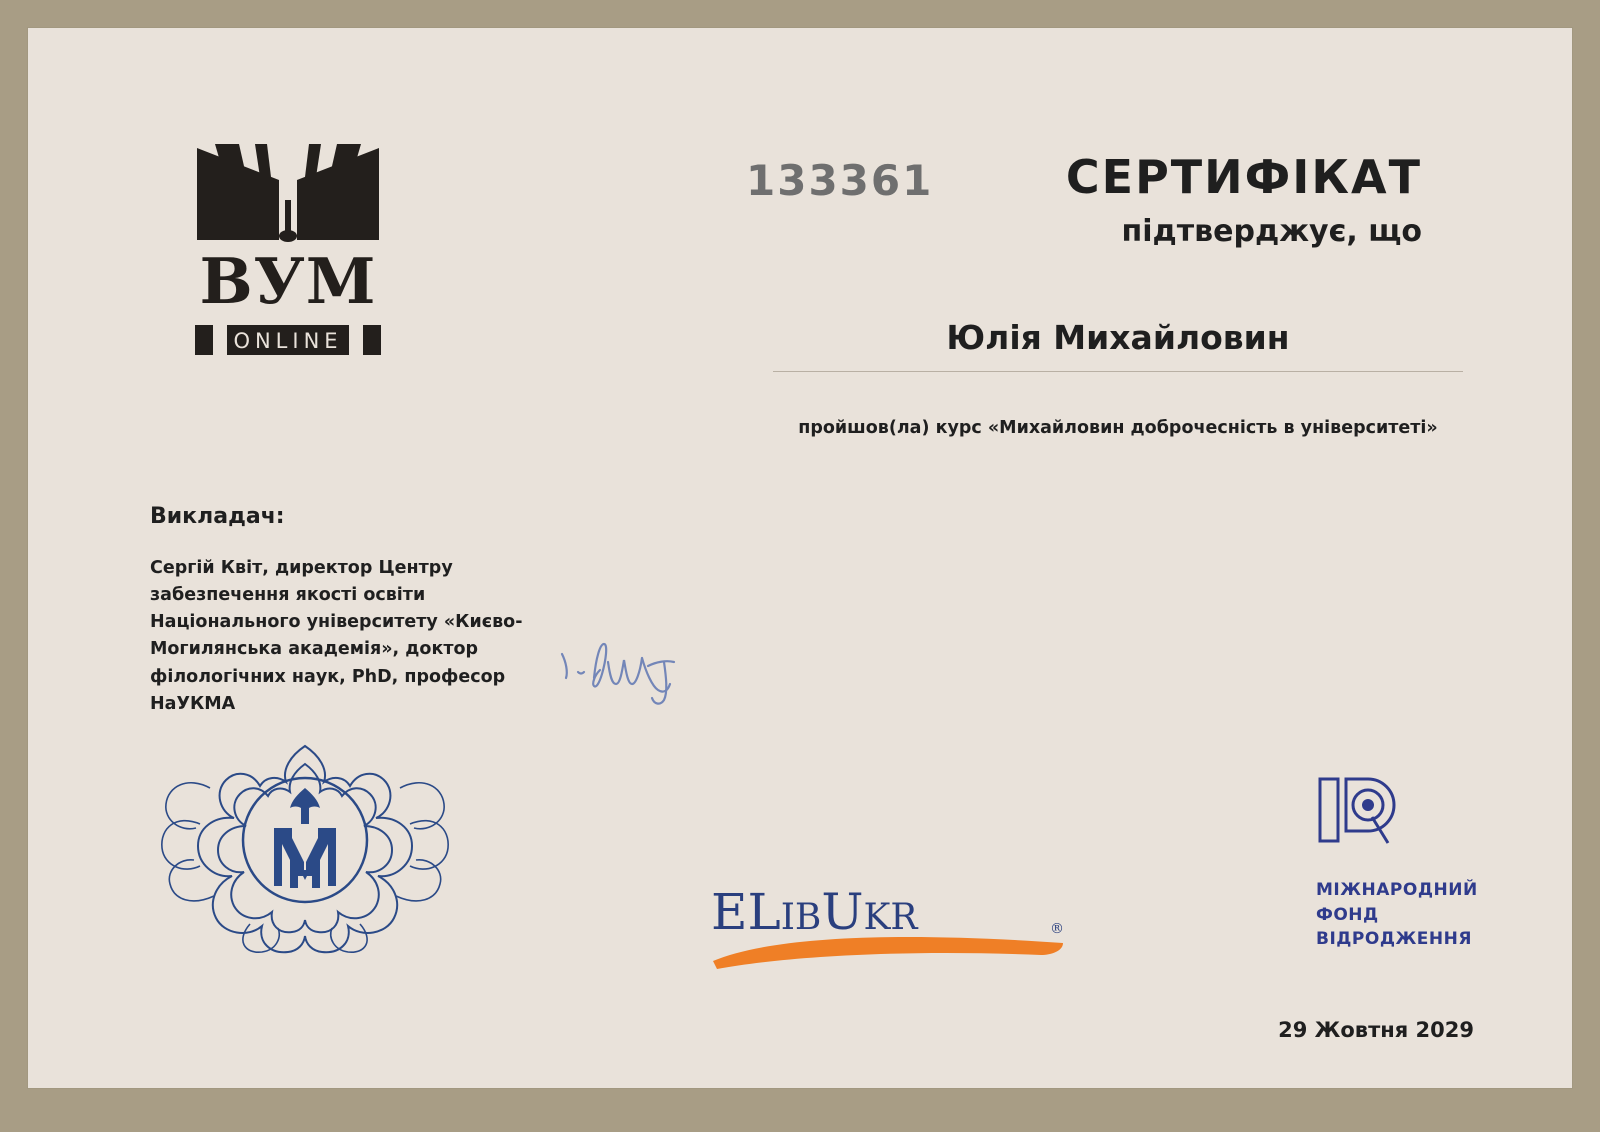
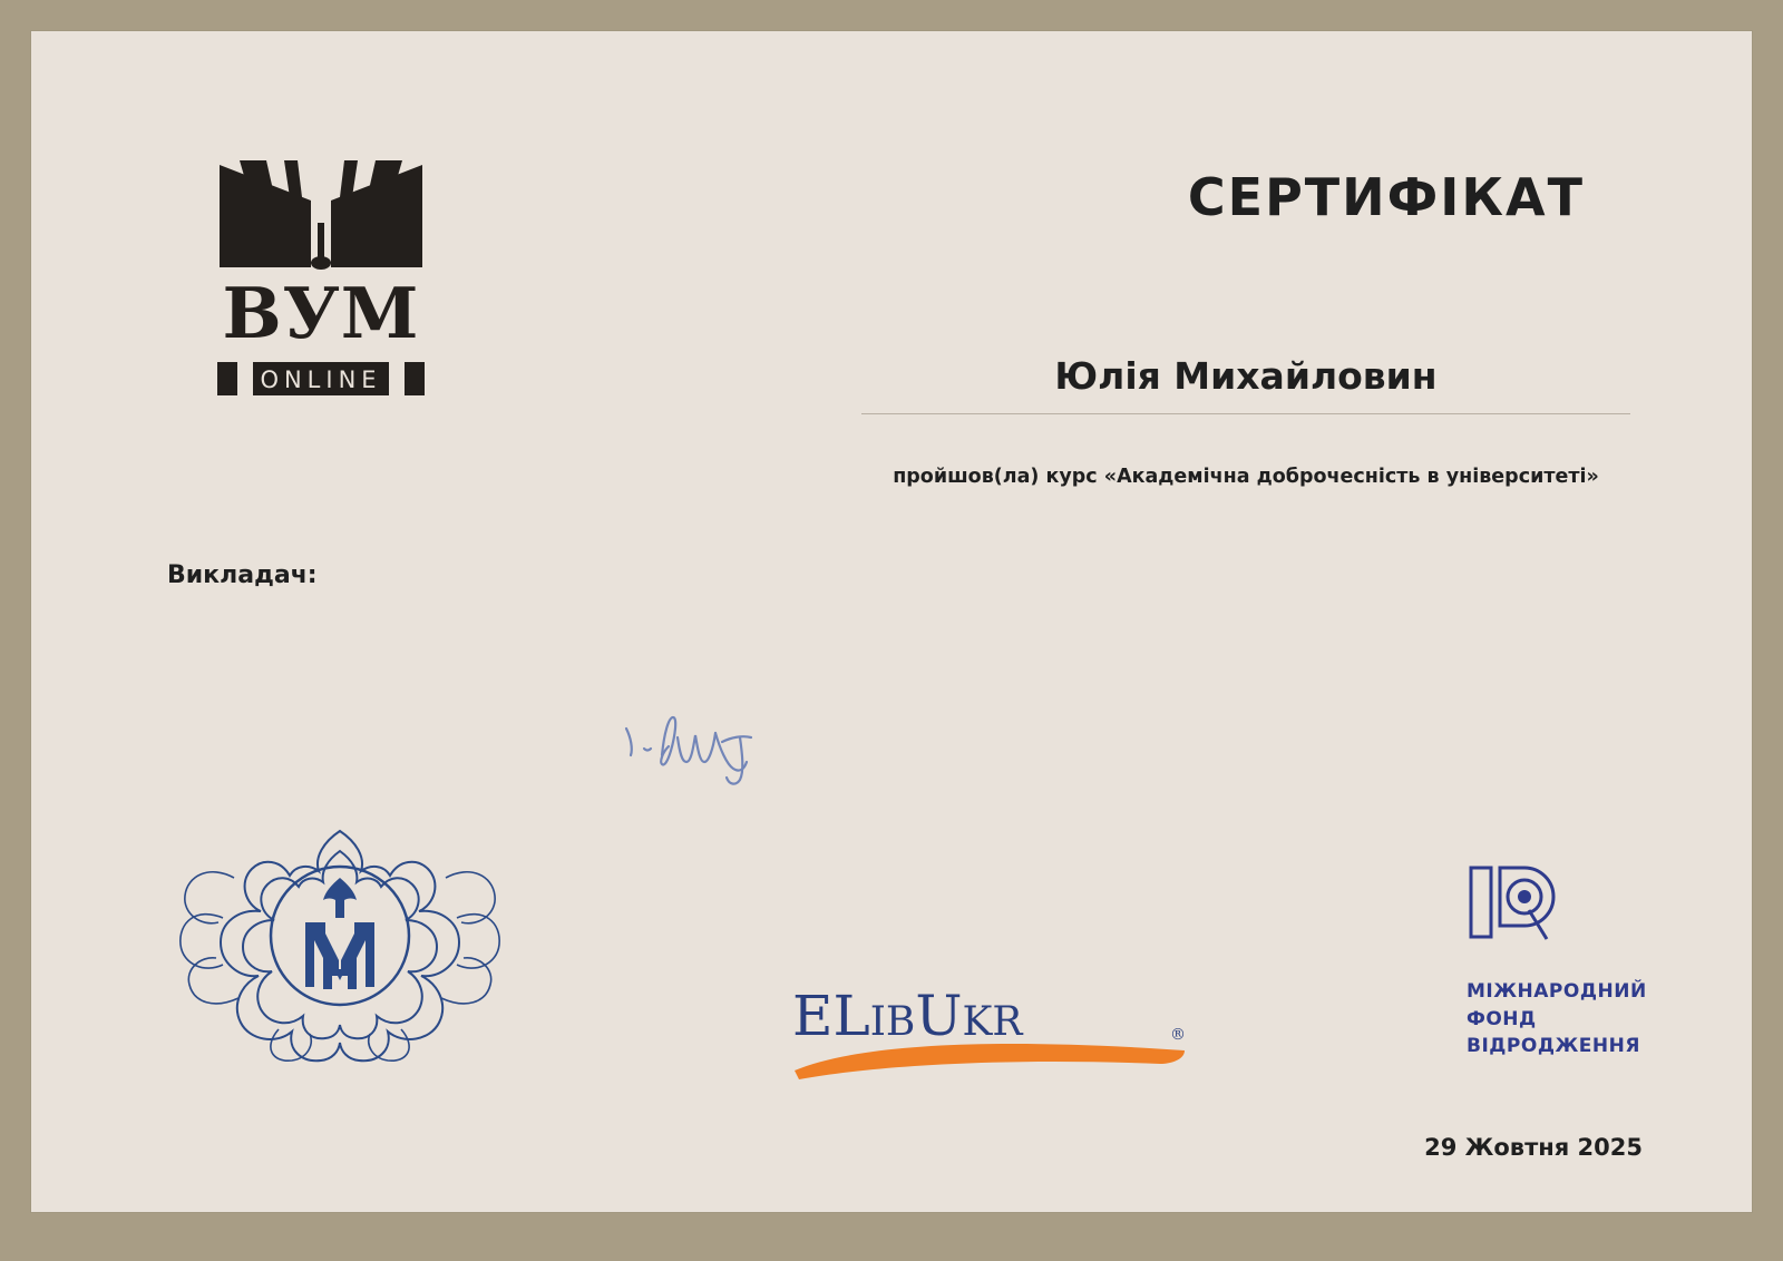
  ВУМ
  ONLINE
- 133361
  СЕРТИФІКАТ
- підтверджує, що
  Юлія Михайловин
- пройшов(ла) курс «Михайловин доброчесність в університеті»
+ пройшов(ла) курс «Академічна доброчесність в університеті»
  Викладач:
- Сергій Квіт, директор Центру забезпечення якості освіти Національного університету «Києво-Могилянська академія», доктор філологічних наук, PhD, професор НаУКМА
  ELIBUKR
  ®
  МІЖНАРОДНИЙ
  ФОНД
  ВІДРОДЖЕННЯ
- 29 Жовтня 2029
+ 29 Жовтня 2025
